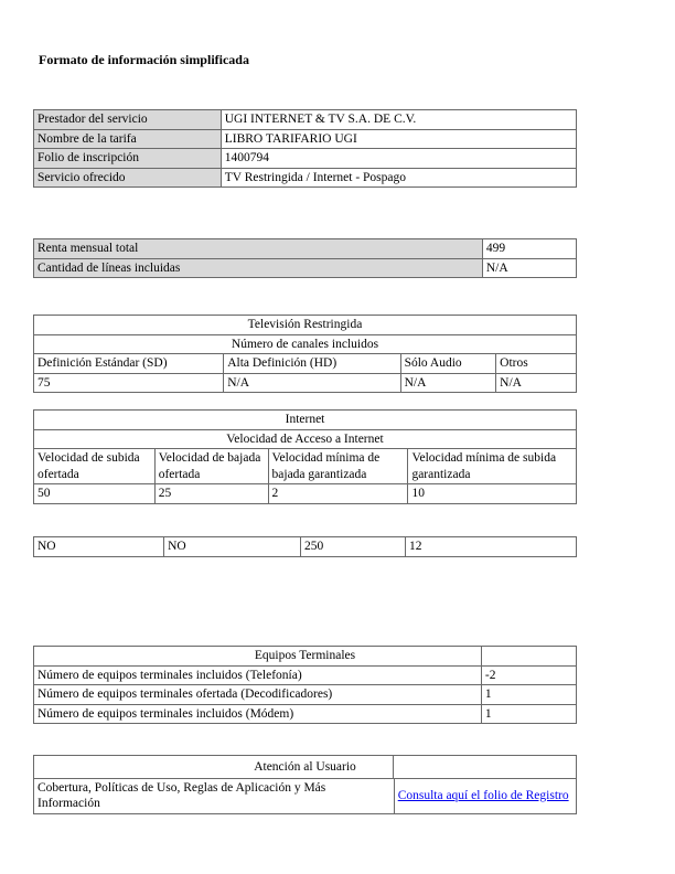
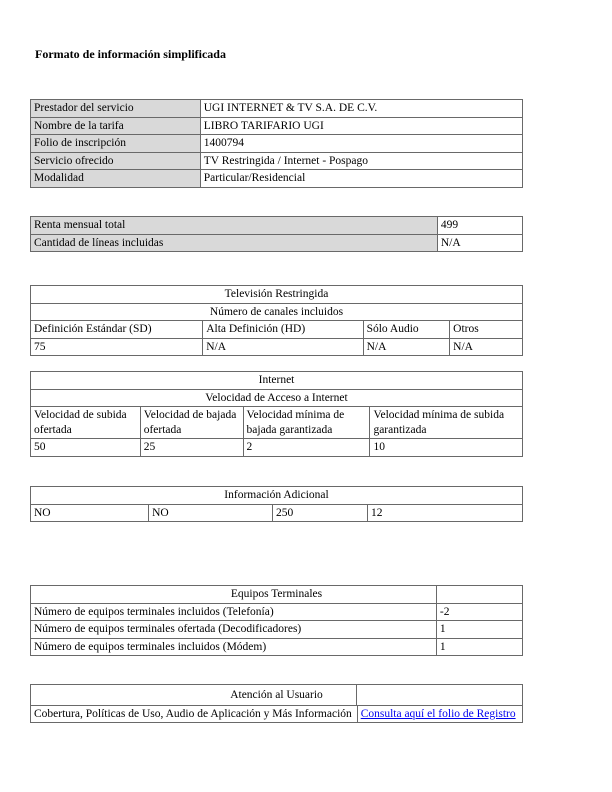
  Formato de información simplificada
  Prestador del servicio	UGI INTERNET & TV S.A. DE C.V.
  Nombre de la tarifa	LIBRO TARIFARIO UGI
  Folio de inscripción	1400794
  Servicio ofrecido	TV Restringida / Internet - Pospago
+ Modalidad	Particular/Residencial
  Renta mensual total	499
  Cantidad de líneas incluidas	N/A
  Televisión Restringida
  Número de canales incluidos
  Definición Estándar (SD)	Alta Definición (HD)	Sólo Audio	Otros
  75	N/A	N/A	N/A
  Internet
  Velocidad de Acceso a Internet
  Velocidad de subida ofertada	Velocidad de bajada ofertada	Velocidad mínima de bajada garantizada	Velocidad mínima de subida garantizada
  50	25	2	10
+ Información Adicional
  NO	NO	250	12
  Equipos Terminales
  Número de equipos terminales incluidos (Telefonía)	-2
  Número de equipos terminales ofertada (Decodificadores)	1
  Número de equipos terminales incluidos (Módem)	1
  Atención al Usuario
- Cobertura, Políticas de Uso, Reglas de Aplicación y Más Información	Consulta aquí el folio de Registro
+ Cobertura, Políticas de Uso, Audio de Aplicación y Más Información	Consulta aquí el folio de Registro
